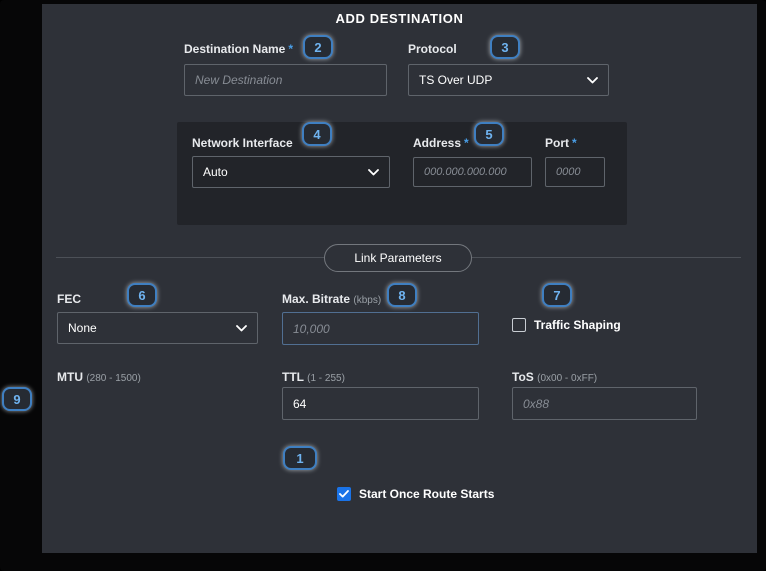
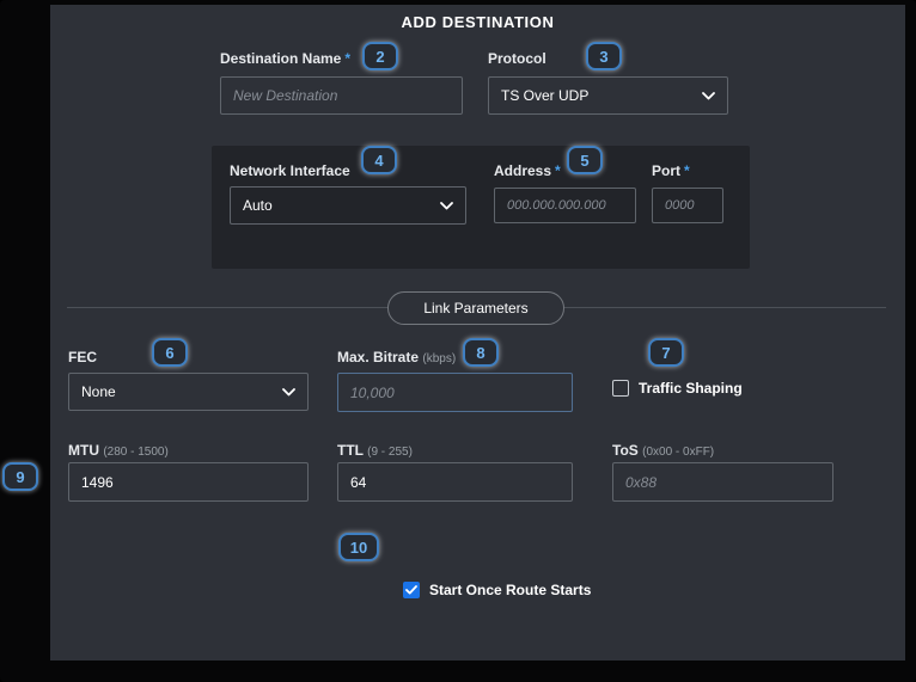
  ADD DESTINATION
  Destination Name *
  New Destination
  Protocol
  TS Over UDP
  Network Interface
  Auto
  Address *
  000.000.000.000
  Port *
  0000
  Link Parameters
  FEC
  None
  Max. Bitrate (kbps)
  10,000
  Traffic Shaping
  MTU (280 - 1500)
+ 1496
- TTL (1 - 255)
+ TTL (9 - 255)
  64
  ToS (0x00 - 0xFF)
  0x88
  Start Once Route Starts
  2
  3
  4
  5
  6
  7
  8
  9
- 1
+ 10
